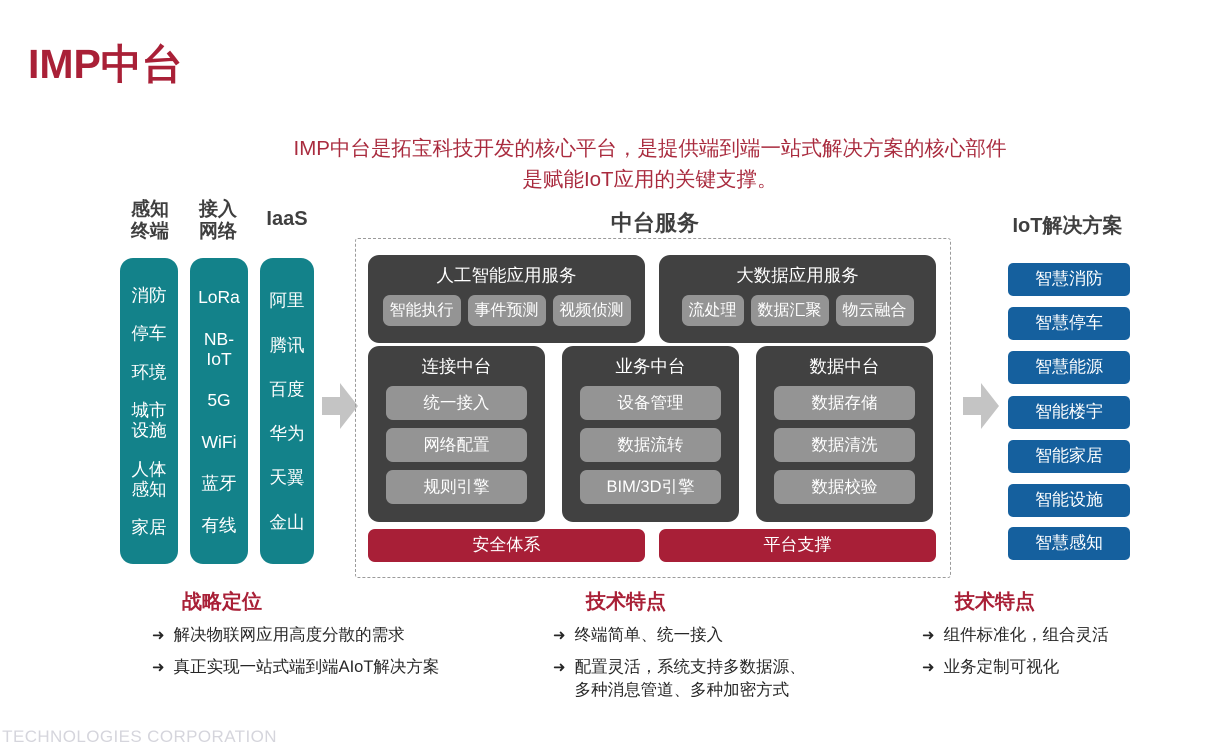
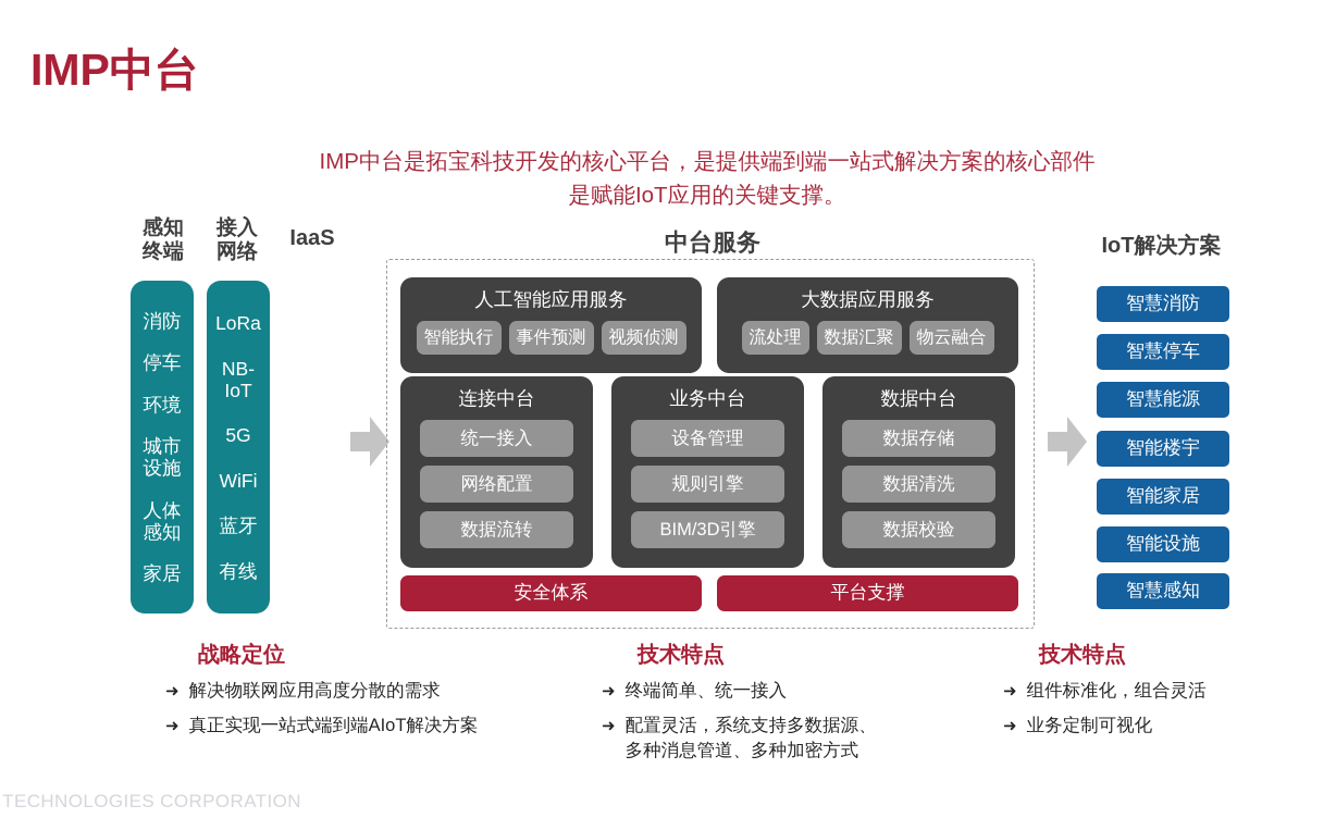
  IMP中台
  IMP中台是拓宝科技开发的核心平台，是提供端到端一站式解决方案的核心部件
  是赋能IoT应用的关键支撑。
  感知 终端
  接入 网络
  IaaS
  消防
  停车
  环境
  城市
  设施
  人体
  感知
  家居
  LoRa
  NB-
  IoT
  5G
  WiFi
  蓝牙
  有线
- 阿里
- 腾讯
- 百度
- 华为
- 天翼
- 金山
  中台服务
  人工智能应用服务
  智能执行
  事件预测
  视频侦测
  大数据应用服务
  流处理
  数据汇聚
  物云融合
  连接中台
  统一接入
  网络配置
- 规则引擎
+ 数据流转
  业务中台
  设备管理
- 数据流转
+ 规则引擎
  BIM/3D引擎
  数据中台
  数据存储
  数据清洗
  数据校验
  安全体系
  平台支撑
  IoT解决方案
  智慧消防
  智慧停车
  智慧能源
  智能楼宇
  智能家居
  智能设施
  智慧感知
  战略定位
  ➜
  解决物联网应用高度分散的需求
  ➜
  真正实现一站式端到端AIoT解决方案
  技术特点
  ➜
  终端简单、统一接入
  ➜
  配置灵活，系统支持多数据源、
  多种消息管道、多种加密方式
  技术特点
  ➜
  组件标准化，组合灵活
  ➜
  业务定制可视化
  TECHNOLOGIES CORPORATION
